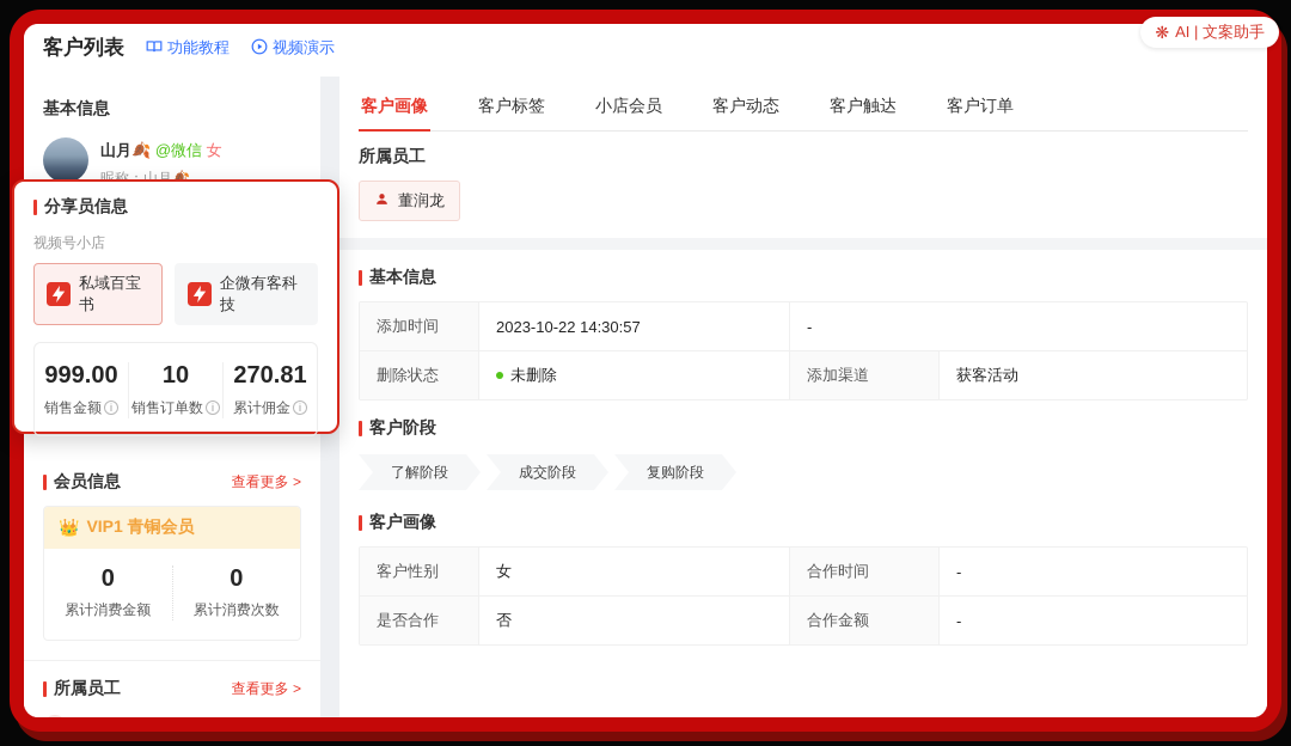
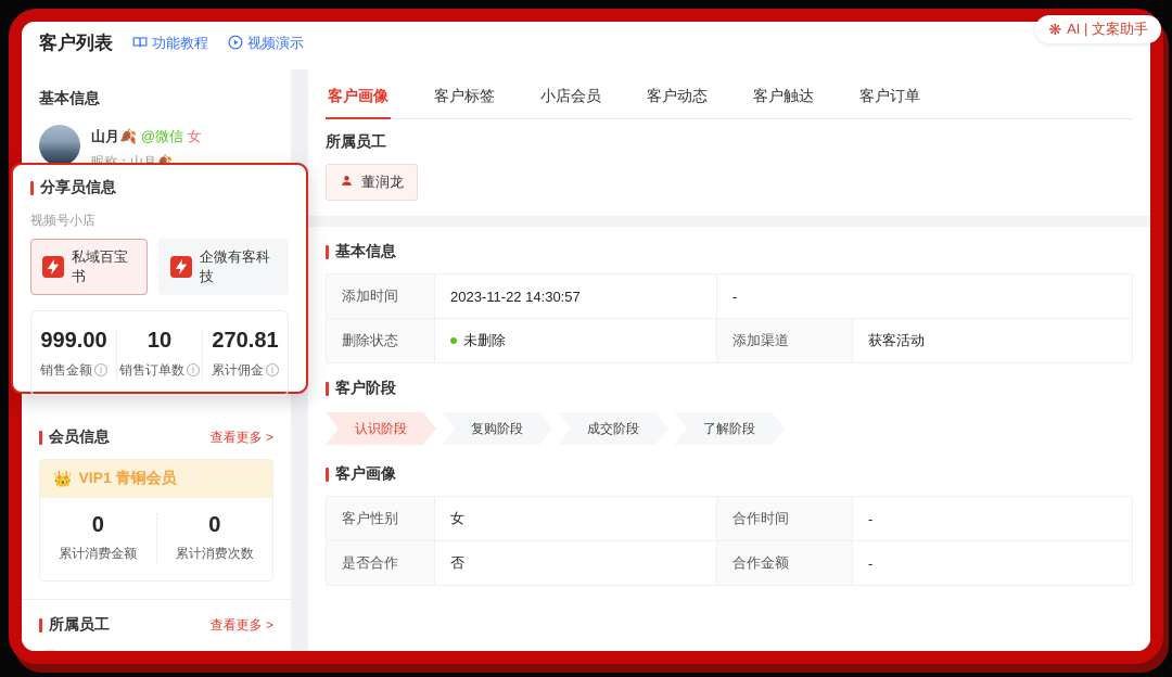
  客户列表
  功能教程
  视频演示
  基本信息
  山月🍂 @微信 女
  昵称：山月🍂
  会员信息
  查看更多 >
  👑
  VIP1 青铜会员
  0
  累计消费金额
  0
  累计消费次数
  所属员工
  查看更多 >
  客户画像
  客户标签
  小店会员
  客户动态
  客户触达
  客户订单
  所属员工
  董润龙
  基本信息
  添加时间
- 2023-10-22 14:30:57
+ 2023-11-22 14:30:57
  -
  删除状态
  未删除
  添加渠道
  获客活动
  客户阶段
+ 认识阶段
- 了解阶段
+ 复购阶段
  成交阶段
- 复购阶段
+ 了解阶段
  客户画像
  客户性别
  女
  合作时间
  -
  是否合作
  否
  合作金额
  -
  ❋
  AI | 文案助手
  分享员信息
  视频号小店
  私域百宝书
  企微有客科技
  999.00
  销售金额
  10
  销售订单数
  270.81
  累计佣金
